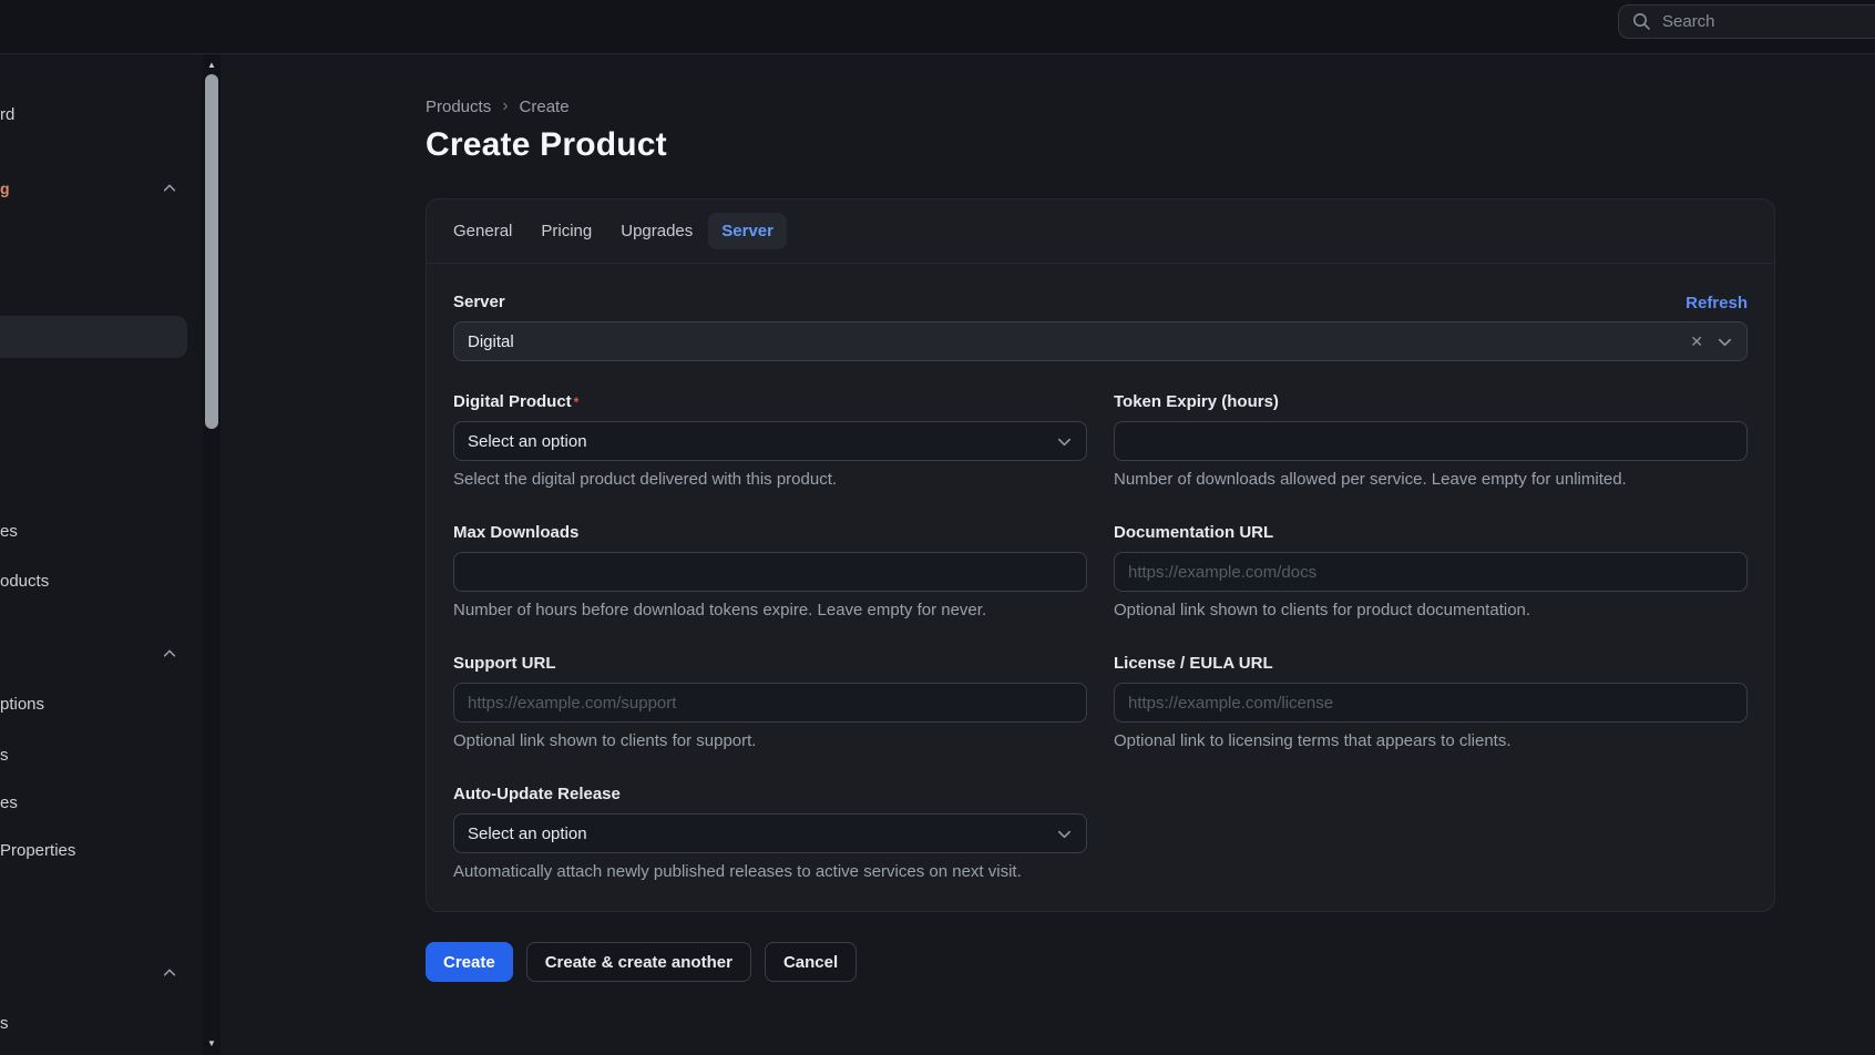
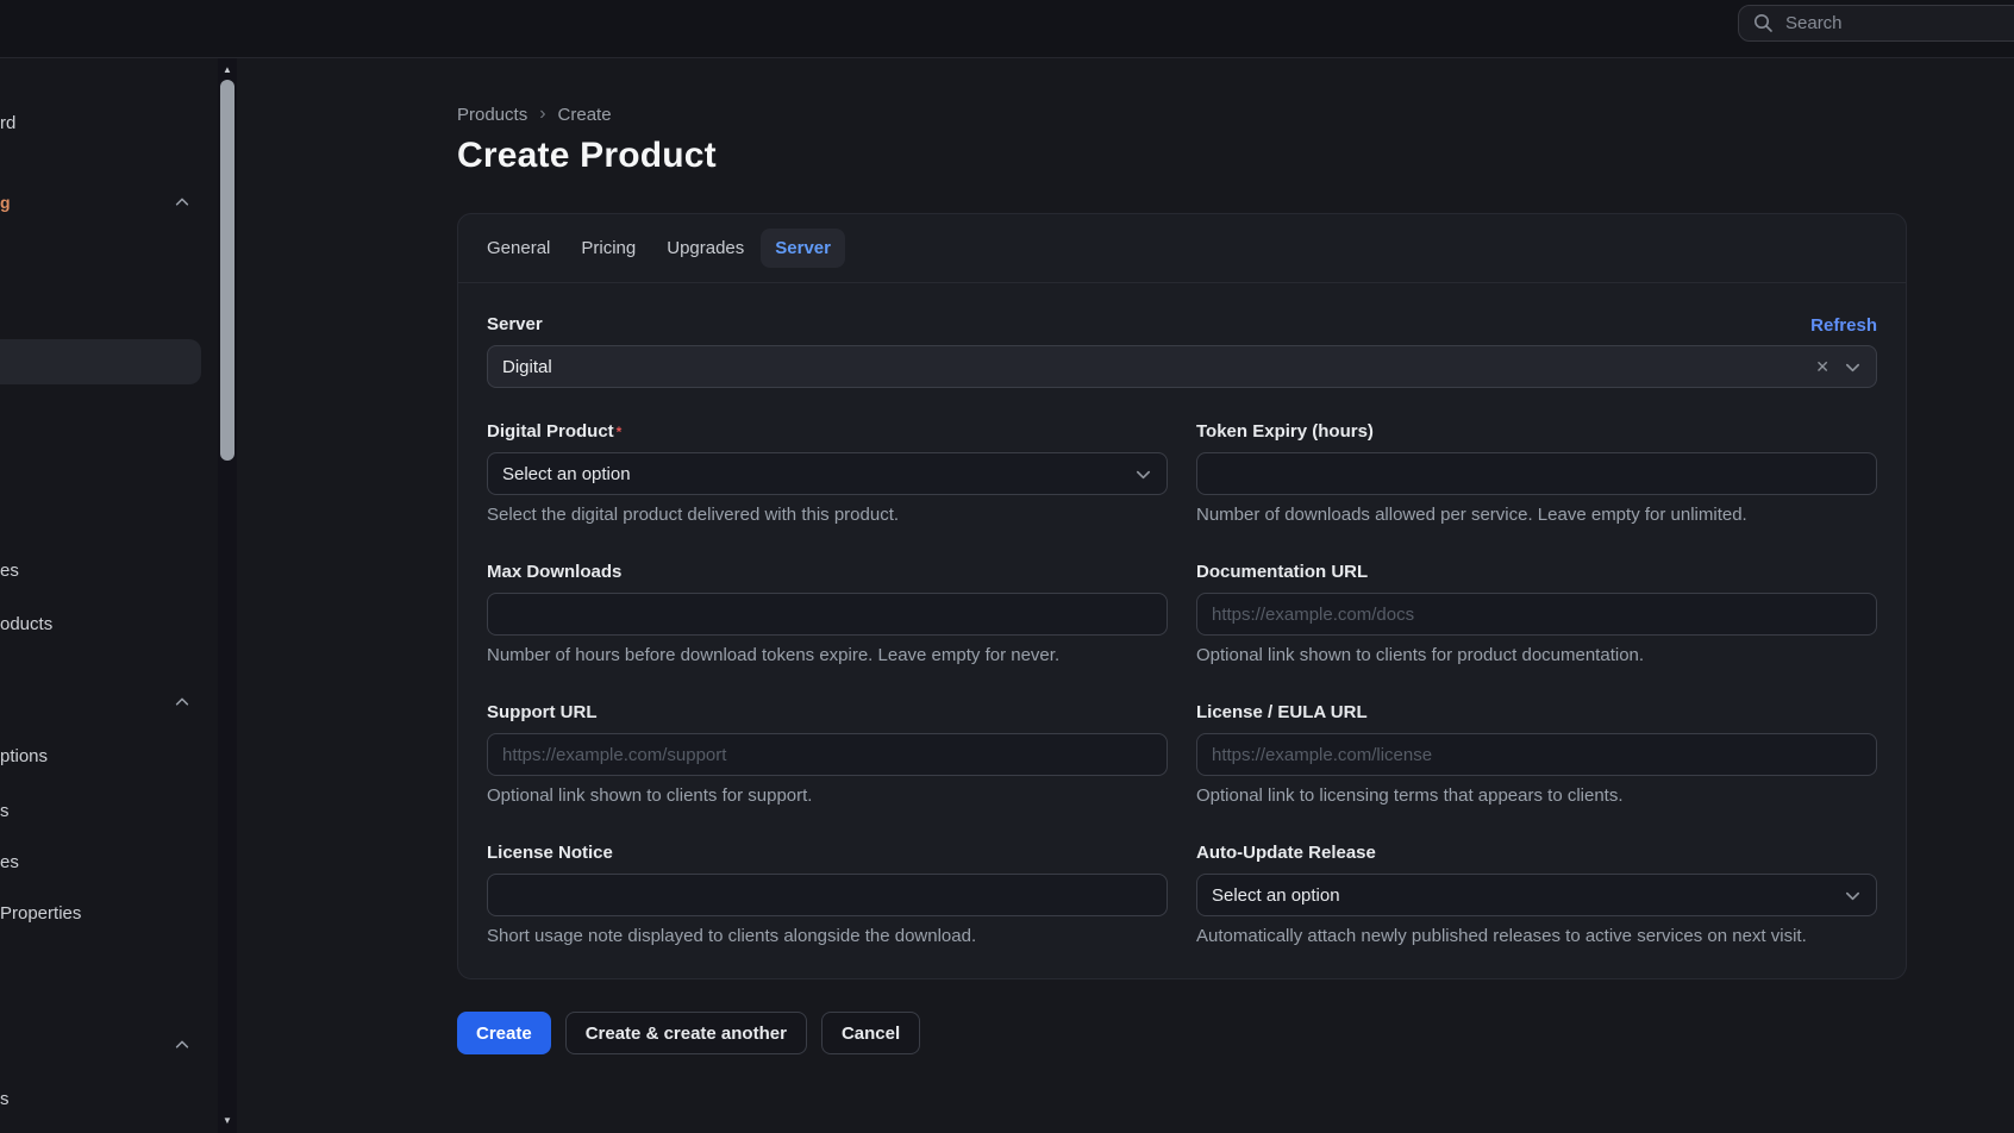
  Search
  rd
  g
  es
  oducts
  ptions
  s
  es
  Properties
  s
  ▲
  ▼
  Products
  ›
  Create
  Create Product
  General
  Pricing
  Upgrades
  Server
  Server
  Refresh
  Digital
  ✕
  Digital Product *
  Select an option
  Select the digital product delivered with this product.
  Token Expiry (hours)
  Number of downloads allowed per service. Leave empty for unlimited.
  Max Downloads
  Number of hours before download tokens expire. Leave empty for never.
  Documentation URL
  https://example.com/docs
  Optional link shown to clients for product documentation.
  Support URL
  https://example.com/support
  Optional link shown to clients for support.
  License / EULA URL
  https://example.com/license
  Optional link to licensing terms that appears to clients.
+ License Notice
+ Short usage note displayed to clients alongside the download.
  Auto-Update Release
  Select an option
  Automatically attach newly published releases to active services on next visit.
  Create
  Create & create another
  Cancel
